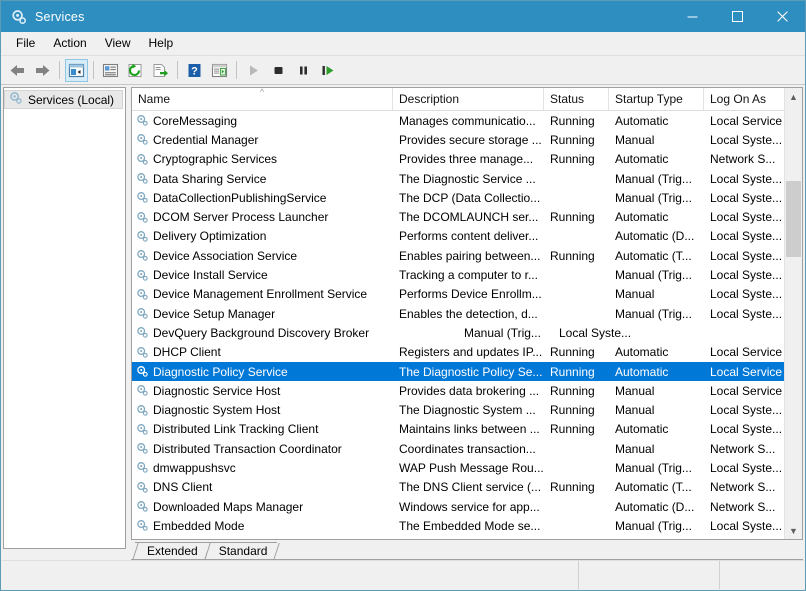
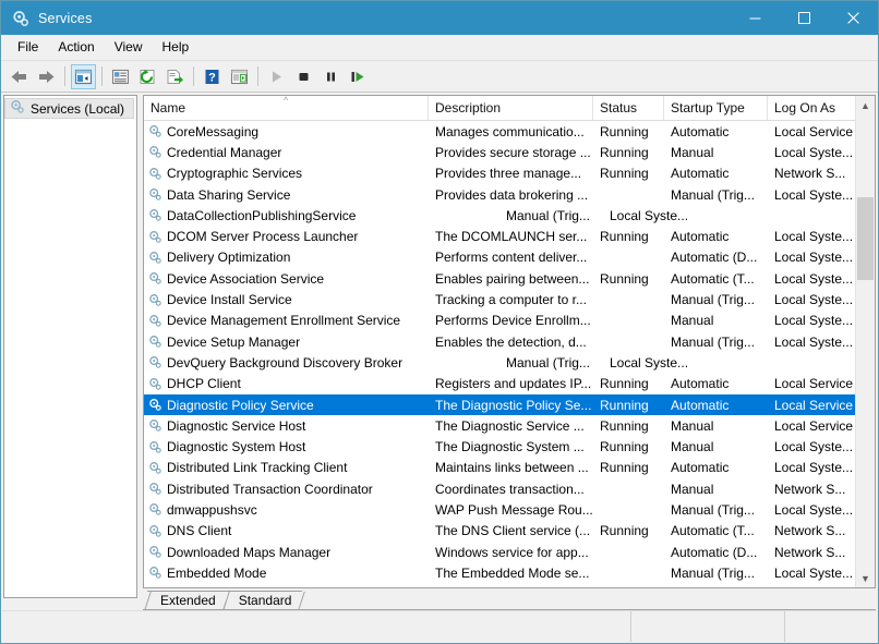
  Services
  File
  Action
  View
  Help
  ?
  Services (Local)
  ^
  Name
  Description
  Status
  Startup Type
  Log On As
  CoreMessaging
  Manages communicatio...
  Running
  Automatic
  Local Service
  Credential Manager
  Provides secure storage ...
  Running
  Manual
  Local Syste...
  Cryptographic Services
  Provides three manage...
  Running
  Automatic
  Network S...
  Data Sharing Service
- The Diagnostic Service ...
+ Provides data brokering ...
  Manual (Trig...
  Local Syste...
  DataCollectionPublishingService
- The DCP (Data Collectio...
  Manual (Trig...
  Local Syste...
  DCOM Server Process Launcher
  The DCOMLAUNCH ser...
  Running
  Automatic
  Local Syste...
  Delivery Optimization
  Performs content deliver...
  Automatic (D...
  Local Syste...
  Device Association Service
  Enables pairing between...
  Running
  Automatic (T...
  Local Syste...
  Device Install Service
  Tracking a computer to r...
  Manual (Trig...
  Local Syste...
  Device Management Enrollment Service
  Performs Device Enrollm...
  Manual
  Local Syste...
  Device Setup Manager
  Enables the detection, d...
  Manual (Trig...
  Local Syste...
  DevQuery Background Discovery Broker
  Manual (Trig...
  Local Syste...
  DHCP Client
  Registers and updates IP...
  Running
  Automatic
  Local Service
  Diagnostic Policy Service
  The Diagnostic Policy Se...
  Running
  Automatic
  Local Service
  Diagnostic Service Host
- Provides data brokering ...
+ The Diagnostic Service ...
  Running
  Manual
  Local Service
  Diagnostic System Host
  The Diagnostic System ...
  Running
  Manual
  Local Syste...
  Distributed Link Tracking Client
  Maintains links between ...
  Running
  Automatic
  Local Syste...
  Distributed Transaction Coordinator
  Coordinates transaction...
  Manual
  Network S...
  dmwappushsvc
  WAP Push Message Rou...
  Manual (Trig...
  Local Syste...
  DNS Client
  The DNS Client service (...
  Running
  Automatic (T...
  Network S...
  Downloaded Maps Manager
  Windows service for app...
  Automatic (D...
  Network S...
  Embedded Mode
  The Embedded Mode se...
  Manual (Trig...
  Local Syste...
  ▲
  ▼
  Extended
  Standard
